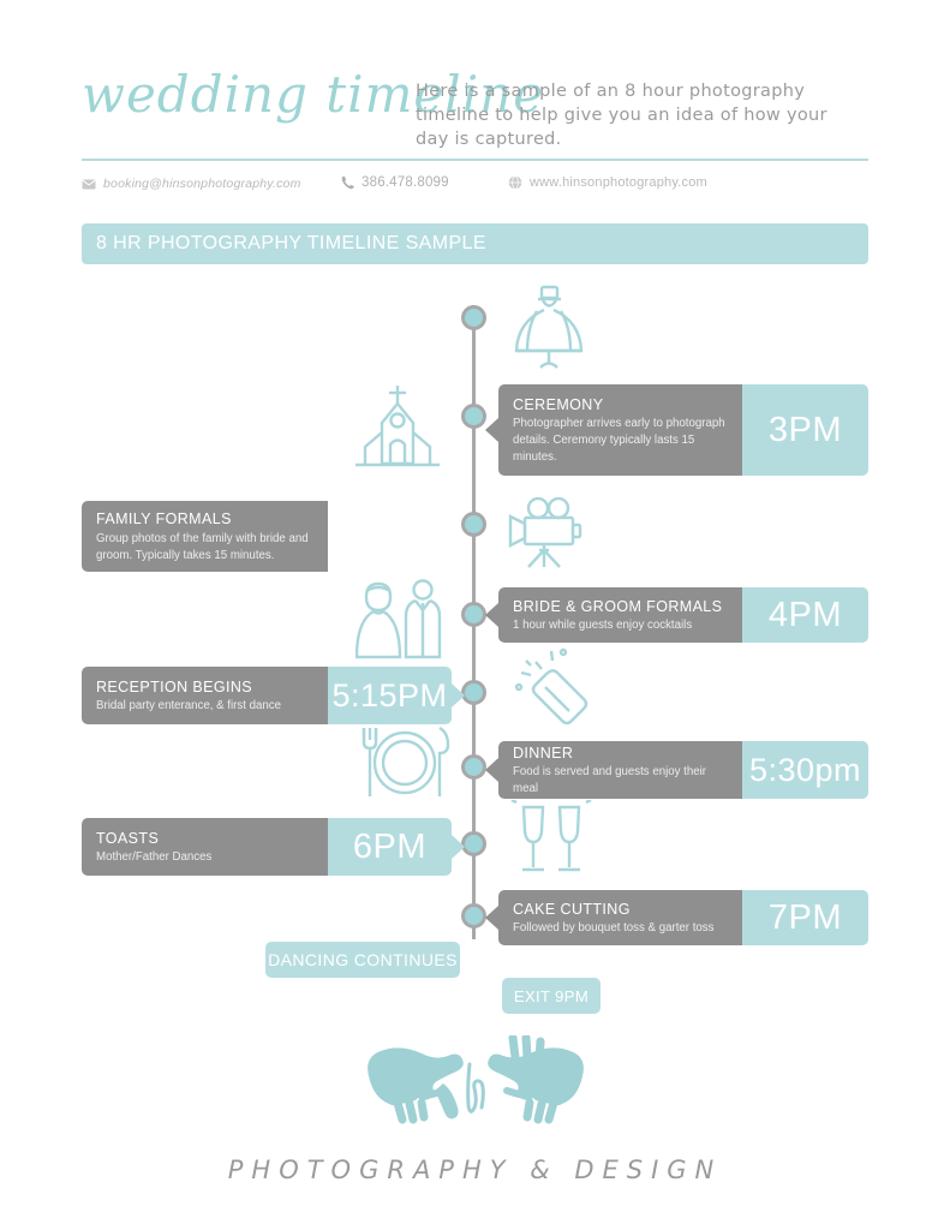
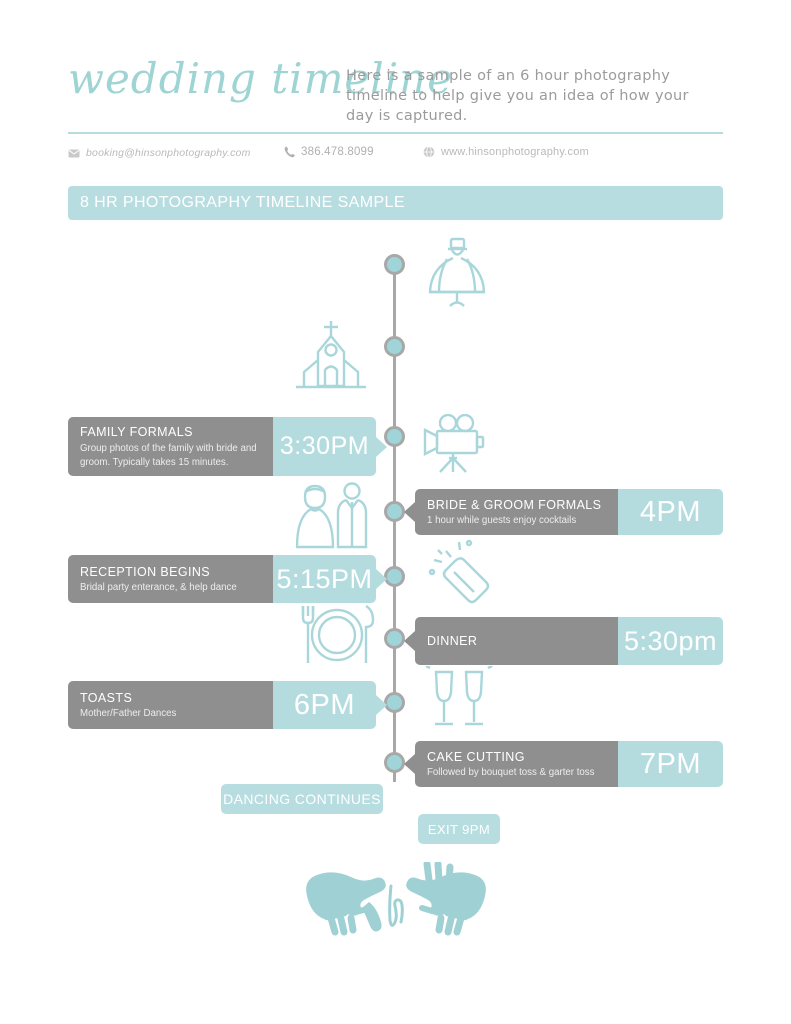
- Here is a sample of an 8 hour photography timeline to help give you an idea of how your day is captured.
+ Here is a sample of an 6 hour photography timeline to help give you an idea of how your day is captured.
  booking@hinsonphotography.com
  386.478.8099
  www.hinsonphotography.com
  8 HR PHOTOGRAPHY TIMELINE SAMPLE
- CEREMONY
- Photographer arrives early to photograph details. Ceremony typically lasts 15 minutes.
- 3PM
  FAMILY FORMALS
  Group photos of the family with bride and groom. Typically takes 15 minutes.
+ 3:30PM
  BRIDE & GROOM FORMALS
  1 hour while guests enjoy cocktails
  4PM
  RECEPTION BEGINS
- Bridal party enterance, & first dance
+ Bridal party enterance, & help dance
  5:15PM
  DINNER
- Food is served and guests enjoy their meal
  5:30pm
  TOASTS
  Mother/Father Dances
  6PM
  CAKE CUTTING
  Followed by bouquet toss & garter toss
  7PM
  DANCING CONTINUES
  EXIT 9PM
- PHOTOGRAPHY & DESIGN
